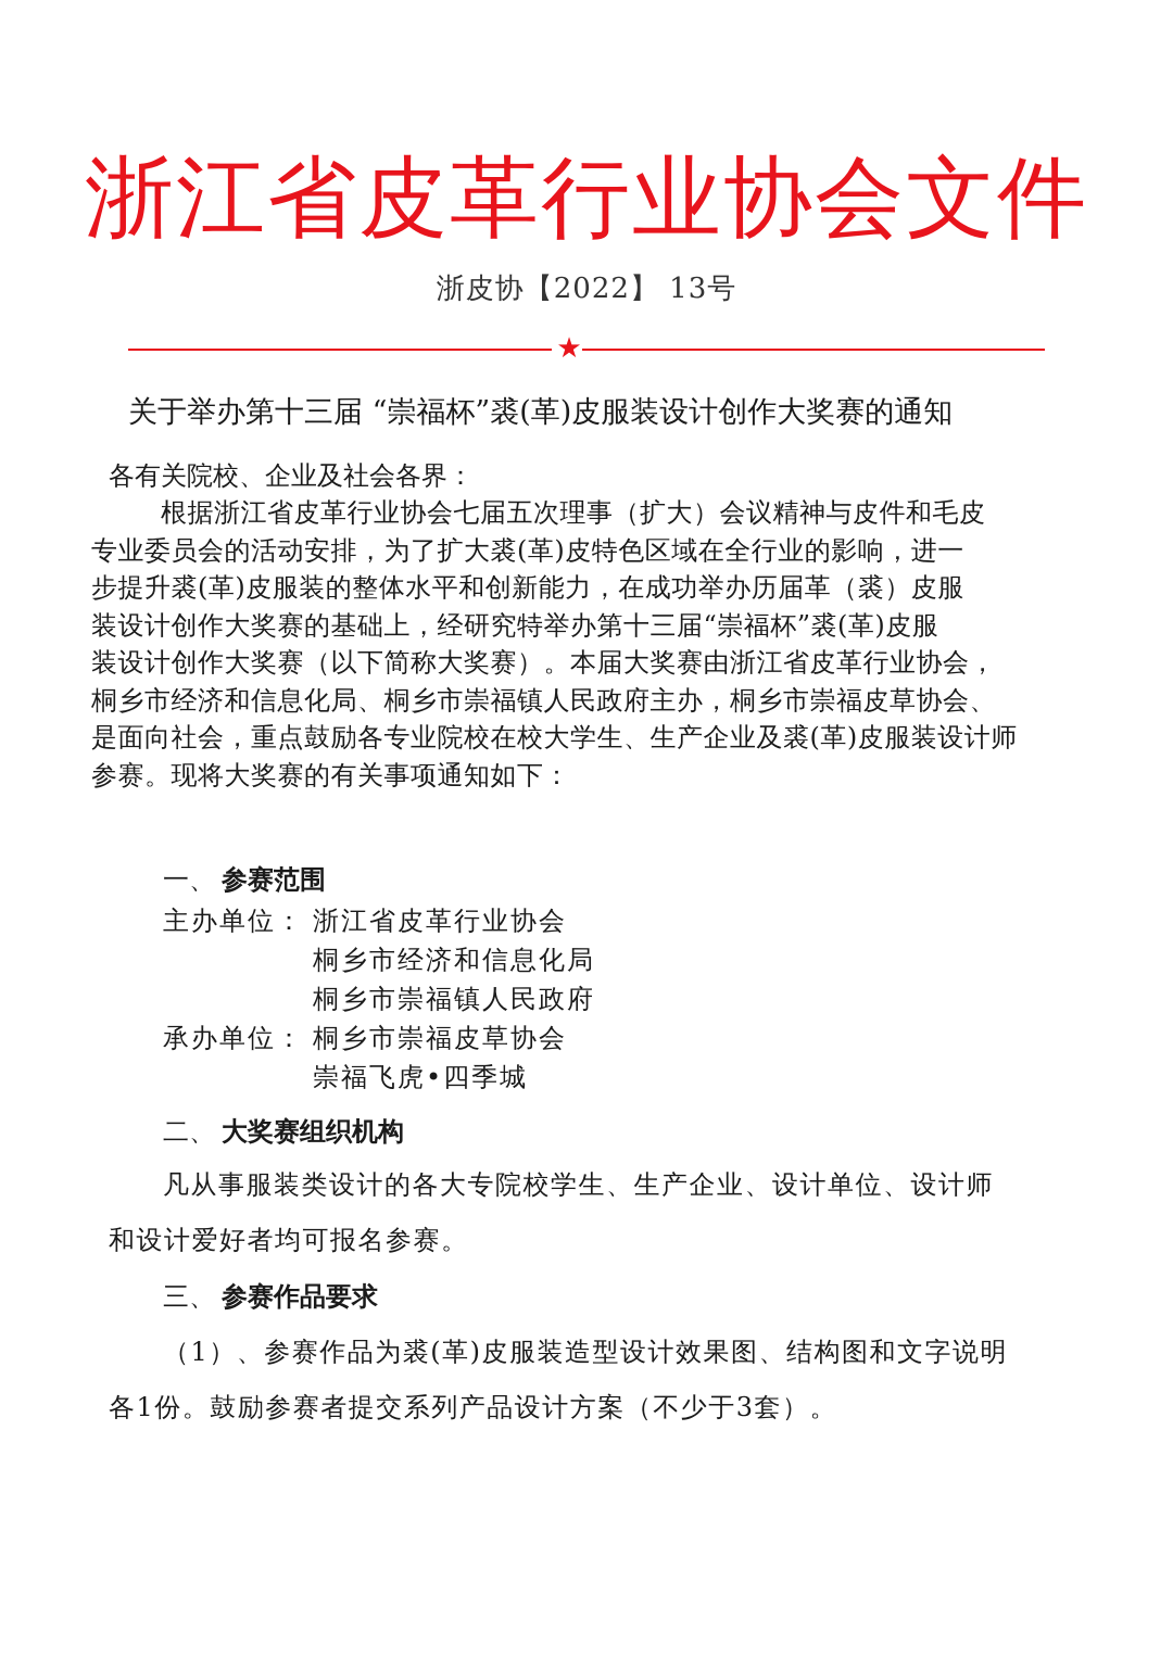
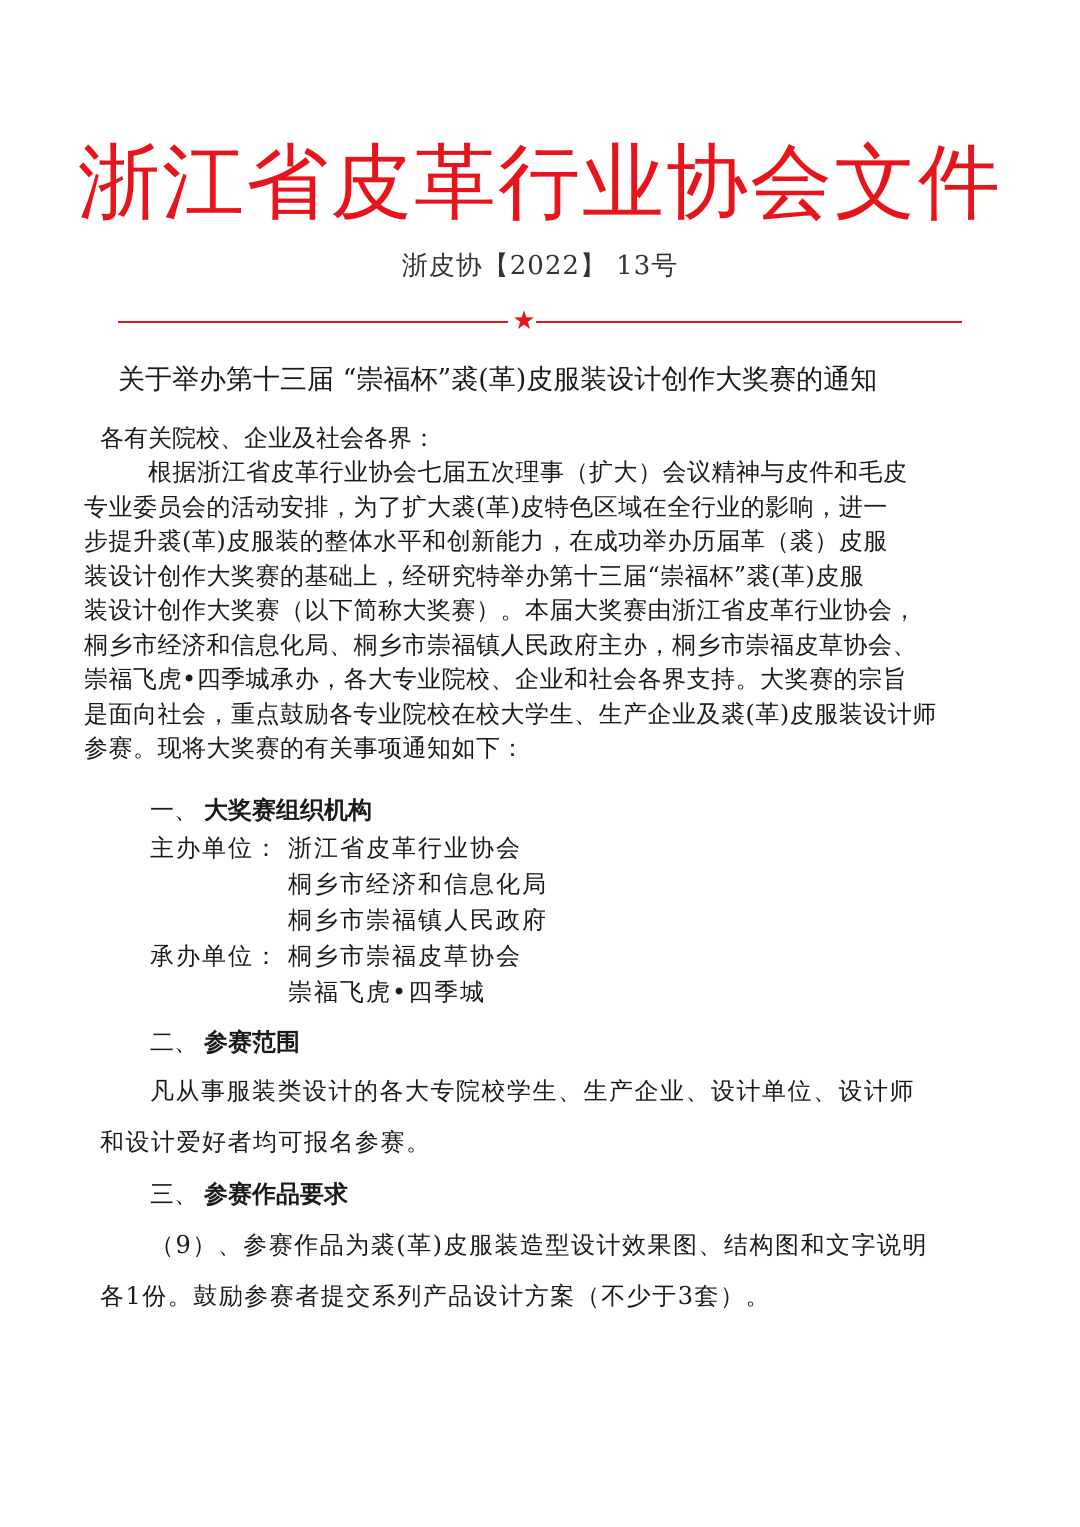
  浙江省皮革行业协会文件
  浙皮协【2022】 13号
  ★
  关于举办第十三届 “崇福杯”裘(革)皮服装设计创作大奖赛的通知
  各有关院校、企业及社会各界：
  根据浙江省皮革行业协会七届五次理事（扩大）会议精神与皮件和毛皮
  专业委员会的活动安排，为了扩大裘(革)皮特色区域在全行业的影响，进一
  步提升裘(革)皮服装的整体水平和创新能力，在成功举办历届革（裘）皮服
  装设计创作大奖赛的基础上，经研究特举办第十三届“崇福杯”裘(革)皮服
  装设计创作大奖赛（以下简称大奖赛）。本届大奖赛由浙江省皮革行业协会，
  桐乡市经济和信息化局、桐乡市崇福镇人民政府主办，桐乡市崇福皮草协会、
+ 崇福飞虎•四季城承办，各大专业院校、企业和社会各界支持。大奖赛的宗旨
  是面向社会，重点鼓励各专业院校在校大学生、生产企业及裘(革)皮服装设计师
  参赛。现将大奖赛的有关事项通知如下：
- 一、 参赛范围
+ 一、 大奖赛组织机构
  主办单位： 浙江省皮革行业协会
  桐乡市经济和信息化局
  桐乡市崇福镇人民政府
  承办单位： 桐乡市崇福皮草协会
  崇福飞虎•四季城
- 二、 大奖赛组织机构
+ 二、 参赛范围
  凡从事服装类设计的各大专院校学生、生产企业、设计单位、设计师
  和设计爱好者均可报名参赛。
  三、 参赛作品要求
- （1）、参赛作品为裘(革)皮服装造型设计效果图、结构图和文字说明
+ （9）、参赛作品为裘(革)皮服装造型设计效果图、结构图和文字说明
  各1份。鼓励参赛者提交系列产品设计方案（不少于3套）。
